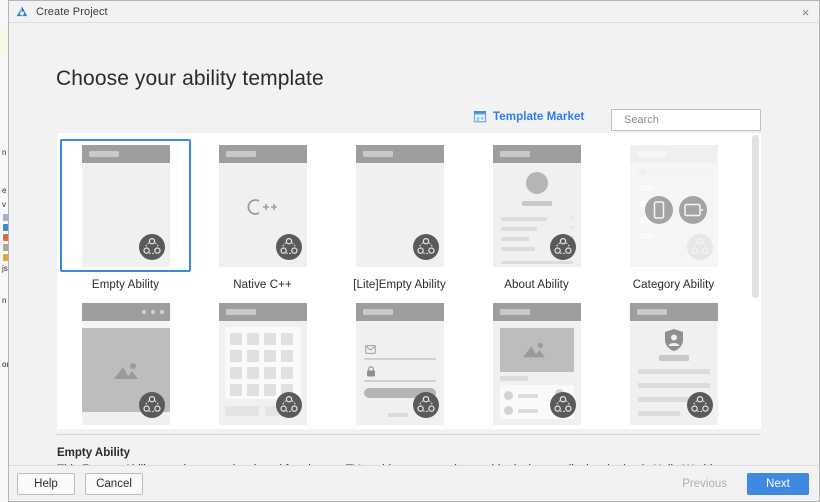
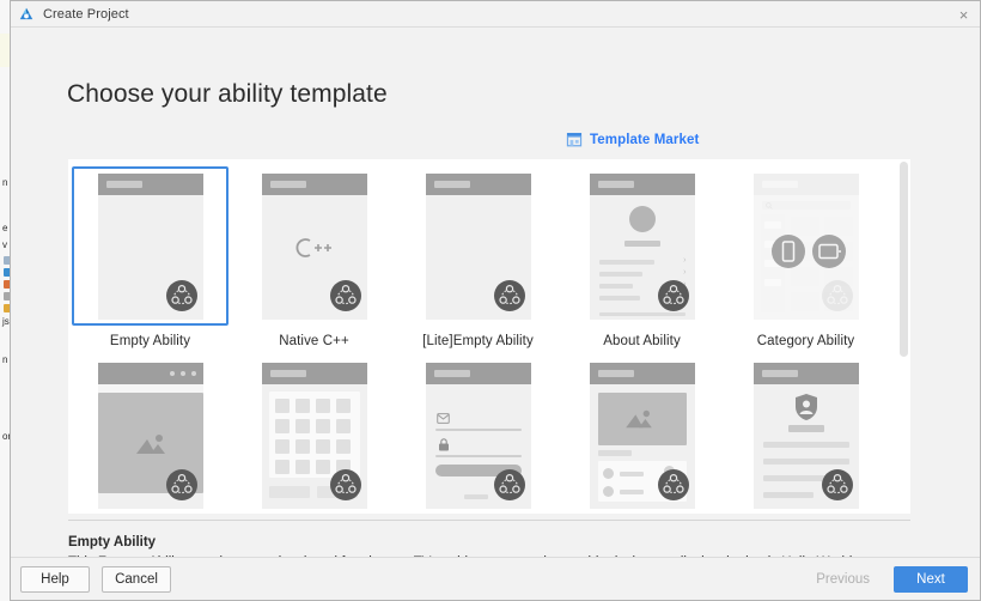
  n
  e
  v
  js
  n
  Create Project
  ×
  Choose your ability template
  Template Market
- Search
  Empty Ability
  Native C++
  [Lite]Empty Ability
  About Ability
  Category Ability
  Empty Ability
  Help
  Cancel
  Previous
  Next
